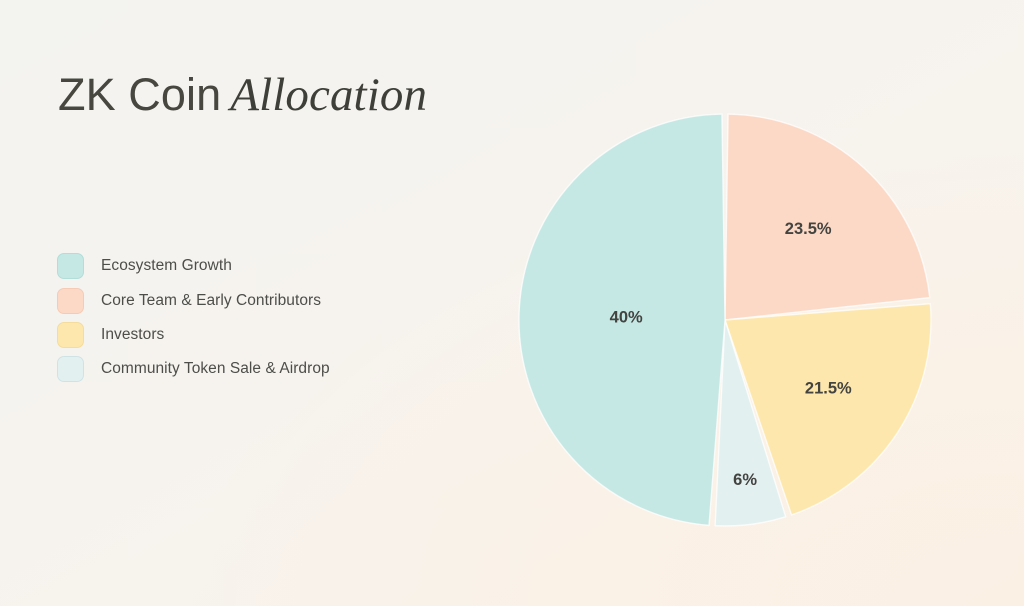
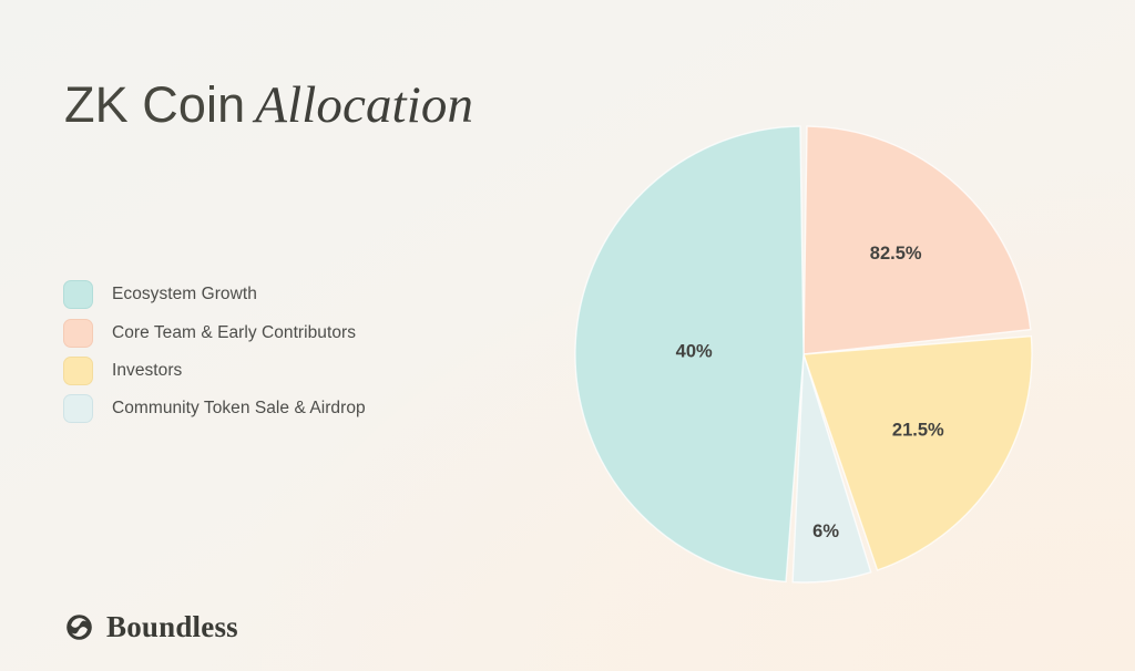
  ZK Coin Allocation
  Ecosystem Growth
  Core Team & Early Contributors
  Investors
  Community Token Sale & Airdrop
- 23.5%
+ 82.5%
  21.5%
  6%
  40%
+ Boundless
